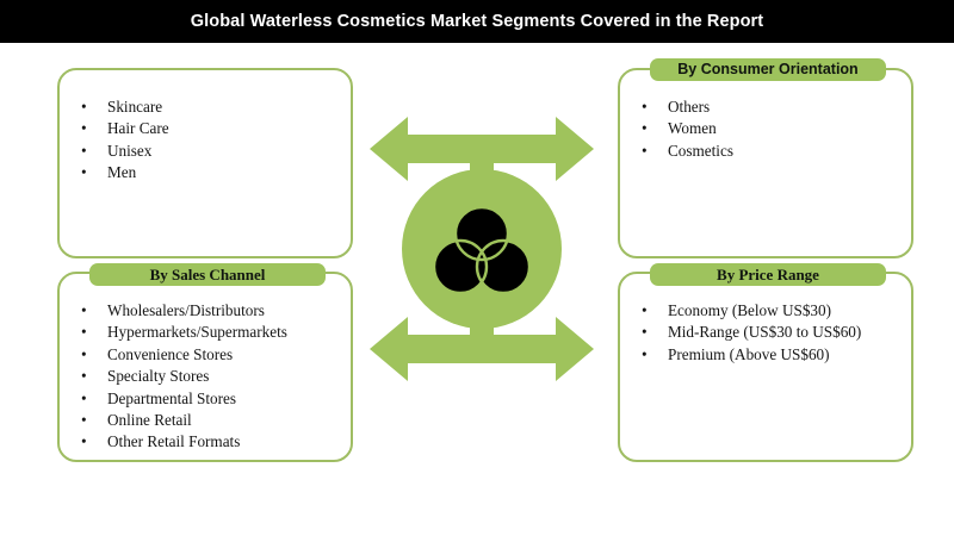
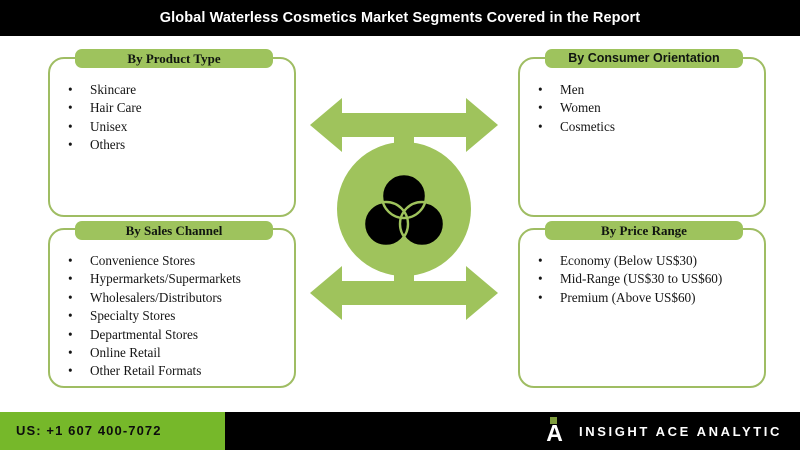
  Global Waterless Cosmetics Market Segments Covered in the Report
  •
  Skincare
  •
  Hair Care
  •
  Unisex
  •
- Men
+ Others
+ By Product Type
  •
- Others
+ Men
  •
  Women
  •
  Cosmetics
  By Consumer Orientation
  •
- Wholesalers/Distributors
+ Convenience Stores
  •
  Hypermarkets/Supermarkets
  •
- Convenience Stores
+ Wholesalers/Distributors
  •
  Specialty Stores
  •
  Departmental Stores
  •
  Online Retail
  •
  Other Retail Formats
  By Sales Channel
  •
  Economy (Below US$30)
  •
  Mid-Range (US$30 to US$60)
  •
  Premium (Above US$60)
  By Price Range
+ US: +1 607 400-7072
+ A
+ INSIGHT ACE ANALYTIC
